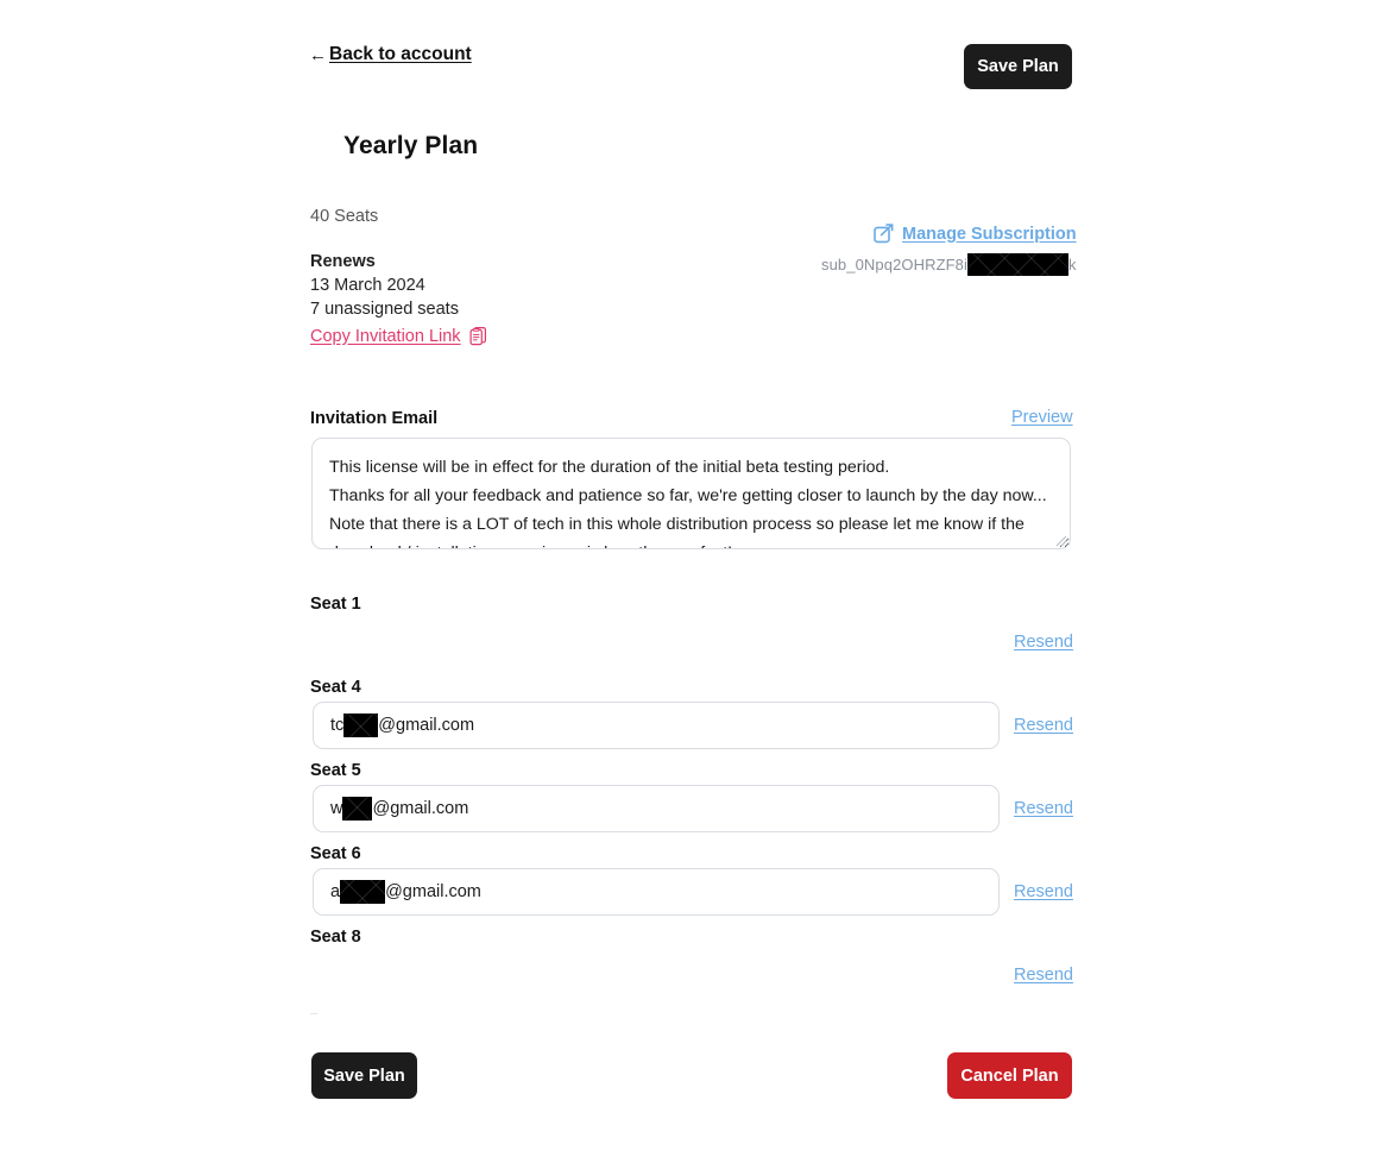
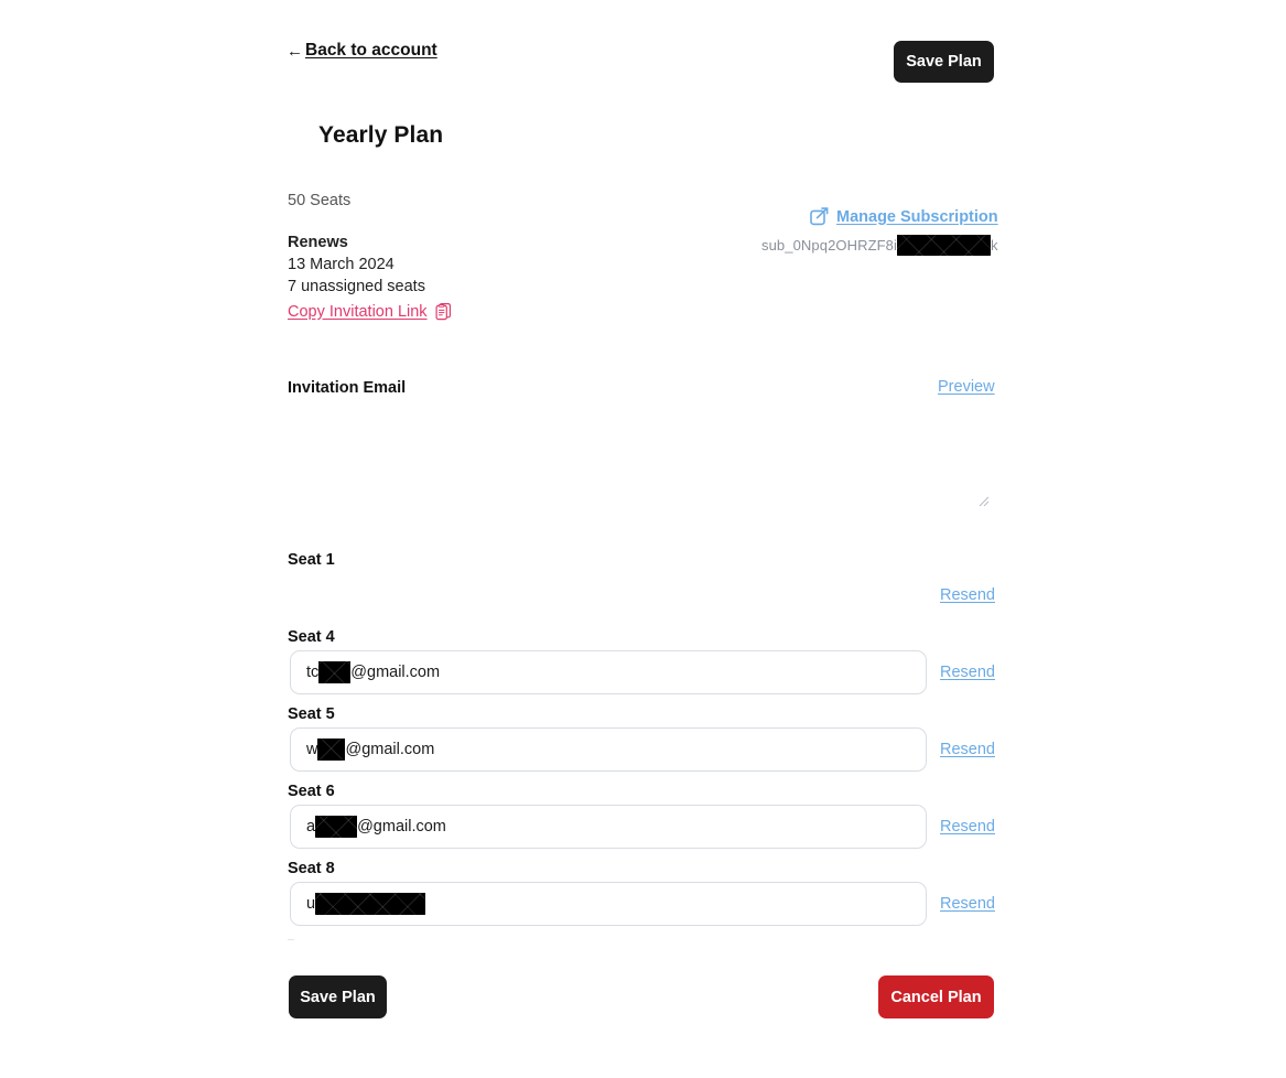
  ←
  Back to account
  Save Plan
  Yearly Plan
- 40 Seats
+ 50 Seats
  Renews
  13 March 2024
  7 unassigned seats
  Copy Invitation Link
  Manage Subscription
  sub_0Npq2OHRZF8i
  k
  Invitation Email
  Preview
- This license will be in effect for the duration of the initial beta testing period.
- Thanks for all your feedback and patience so far, we're getting closer to launch by the day now...
- Note that there is a LOT of tech in this whole distribution process so please let me know if the
  Seat 1
  Resend
  Seat 4
  tc
  @gmail.com
  Resend
  Seat 5
  w
  @gmail.com
  Resend
  Seat 6
  a
  @gmail.com
  Resend
  Seat 8
+ u
  Resend
  Save Plan
  Cancel Plan
